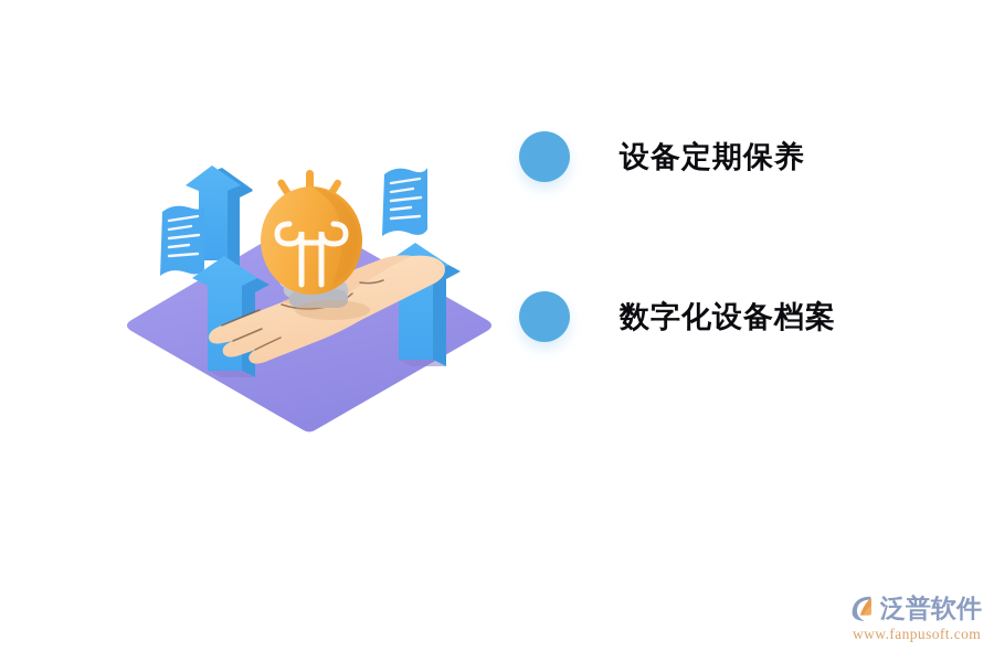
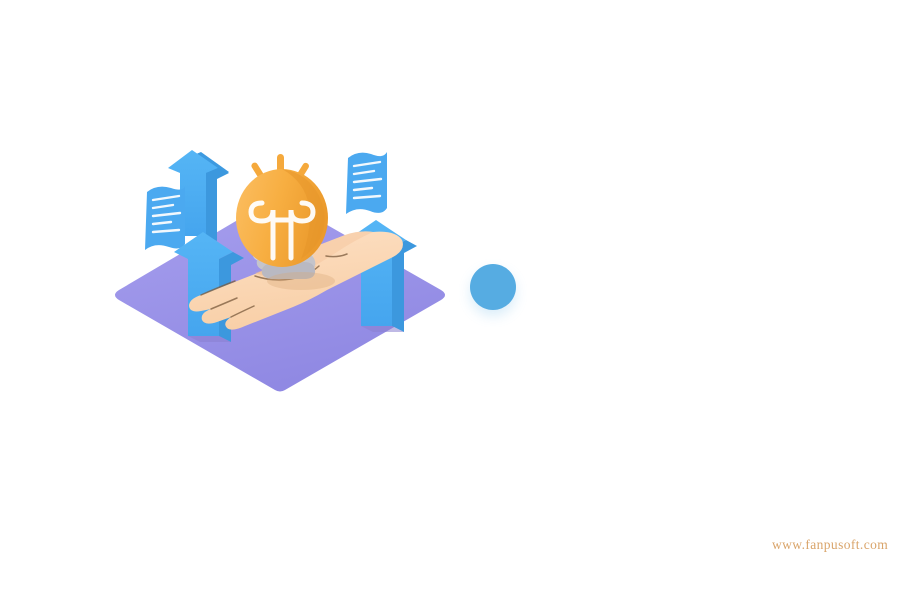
- 设备定期保养
- 数字化设备档案
- 泛普软件
  www.fanpusoft.com
